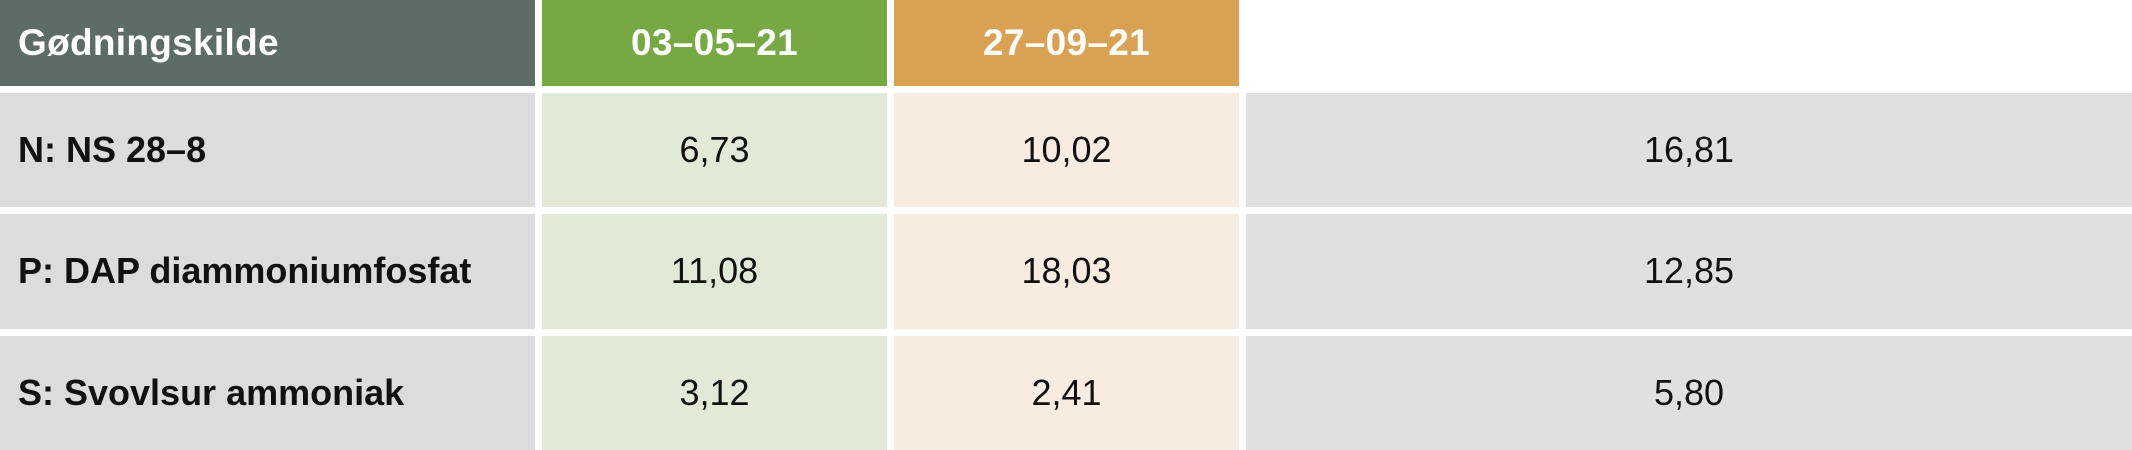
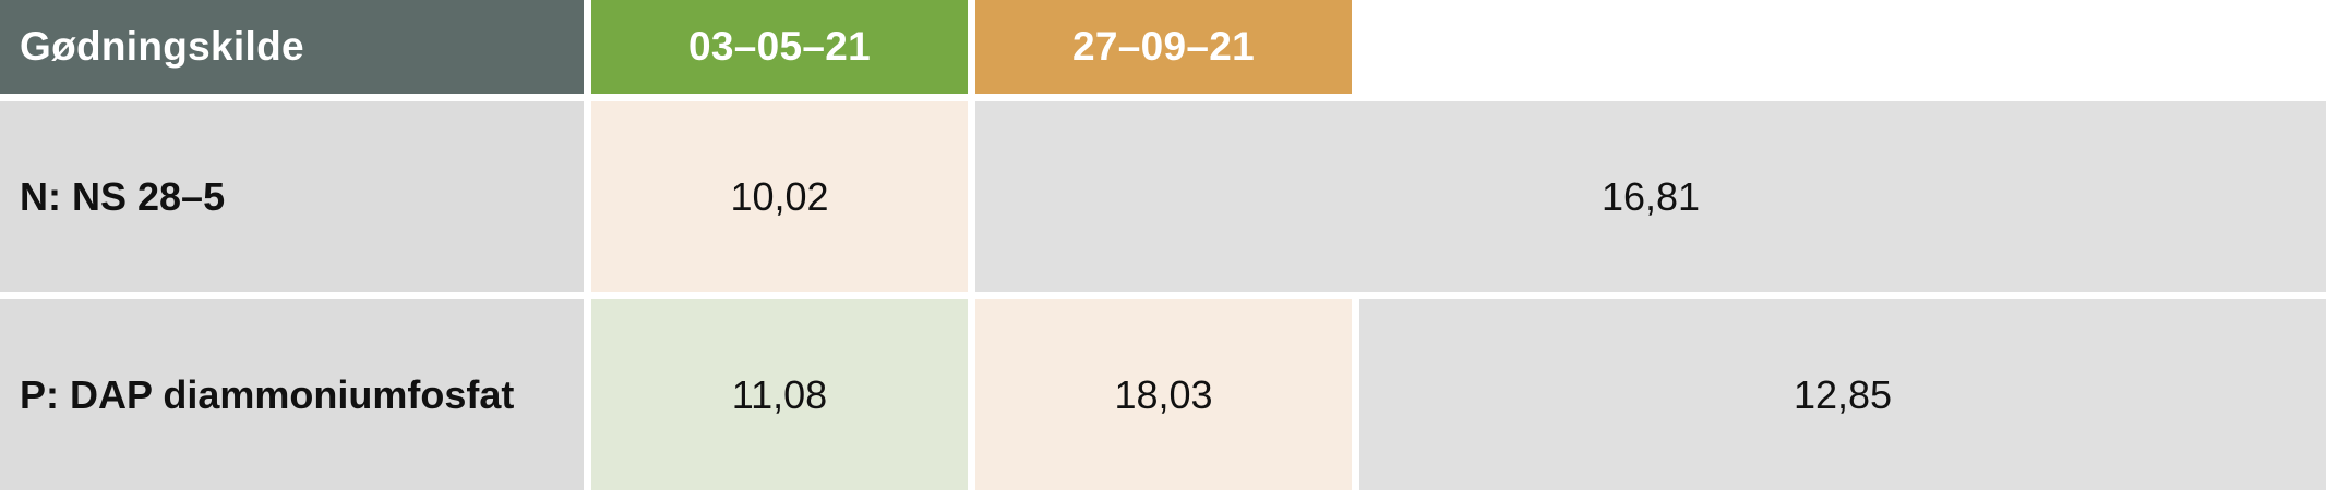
  Gødningskilde
  03–05–21
  27–09–21
- N: NS 28–8
+ N: NS 28–5
- 6,73
  10,02
  16,81
  P: DAP diammoniumfosfat
  11,08
  18,03
  12,85
- S: Svovlsur ammoniak
- 3,12
- 2,41
- 5,80
